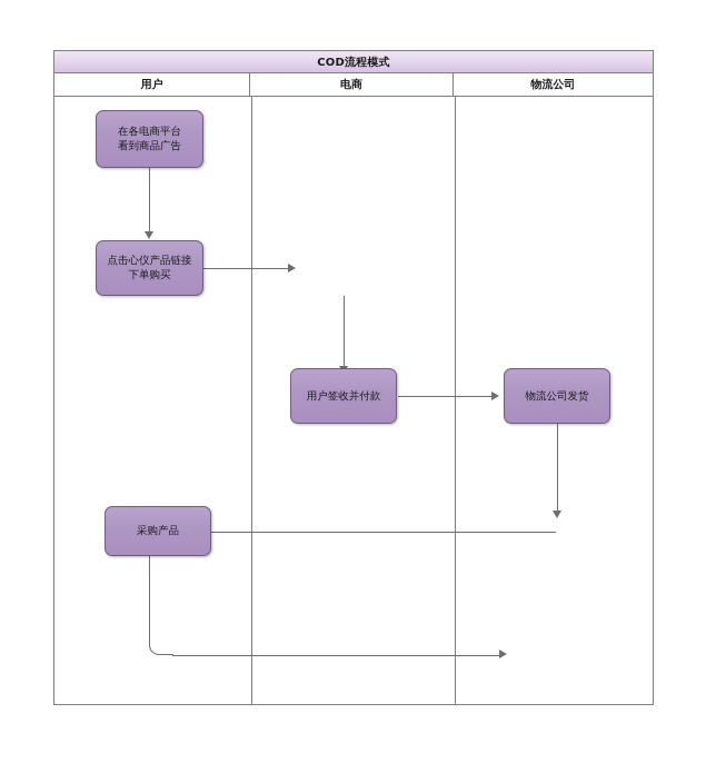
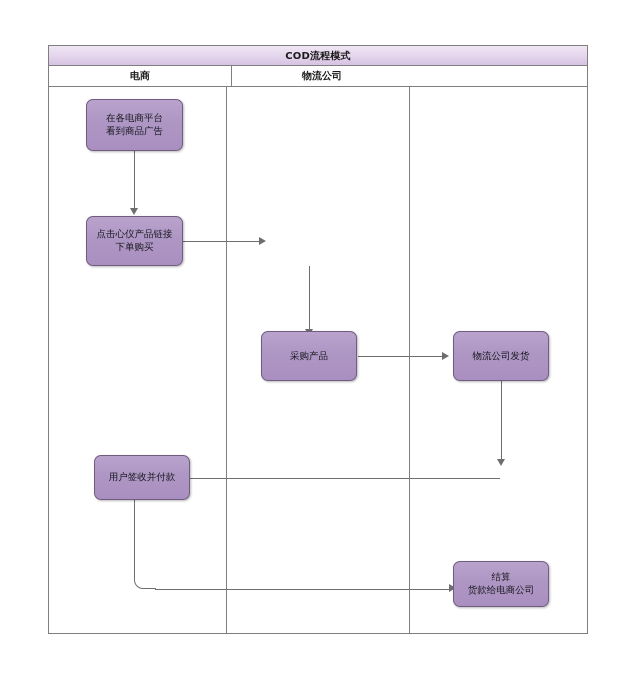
  COD流程模式
- 用户
  电商
  物流公司
  在各电商平台
  看到商品广告
  点击心仪产品链接
  下单购买
- 用户签收并付款
+ 采购产品
  物流公司发货
- 采购产品
+ 用户签收并付款
+ 结算
+ 货款给电商公司
